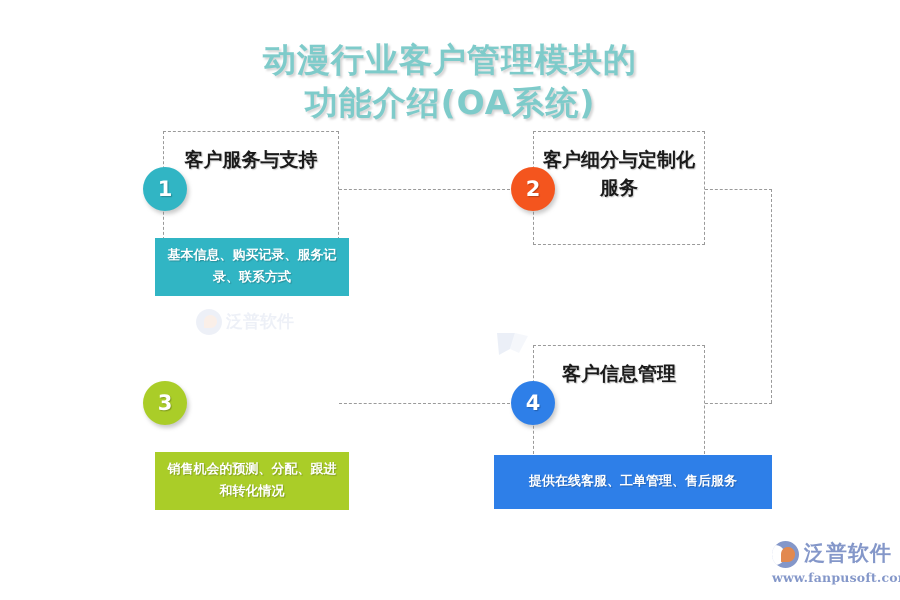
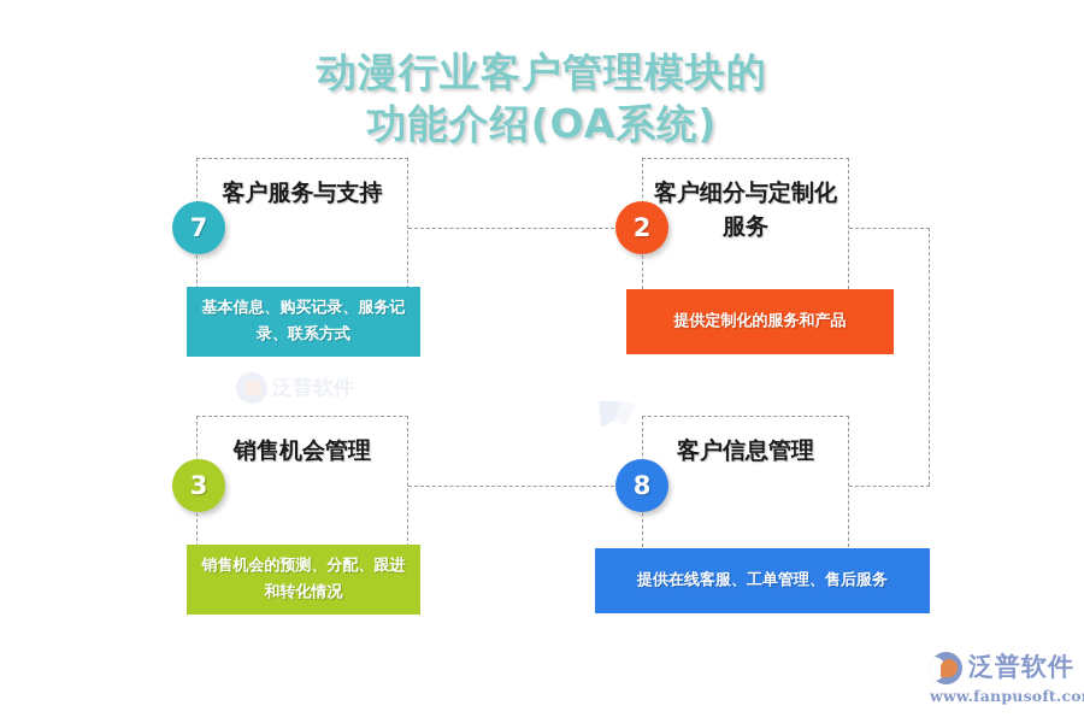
  动漫行业客户管理模块的
  功能介绍(OA系统)
  客户服务与支持
- 1
+ 7
  基本信息、购买记录、服务记录、联系方式
  客户细分与定制化
  服务
  2
+ 提供定制化的服务和产品
+ 销售机会管理
  3
  销售机会的预测、分配、跟进和转化情况
  客户信息管理
- 4
+ 8
  提供在线客服、工单管理、售后服务
  泛普软件
  www.fanpusoft.co
